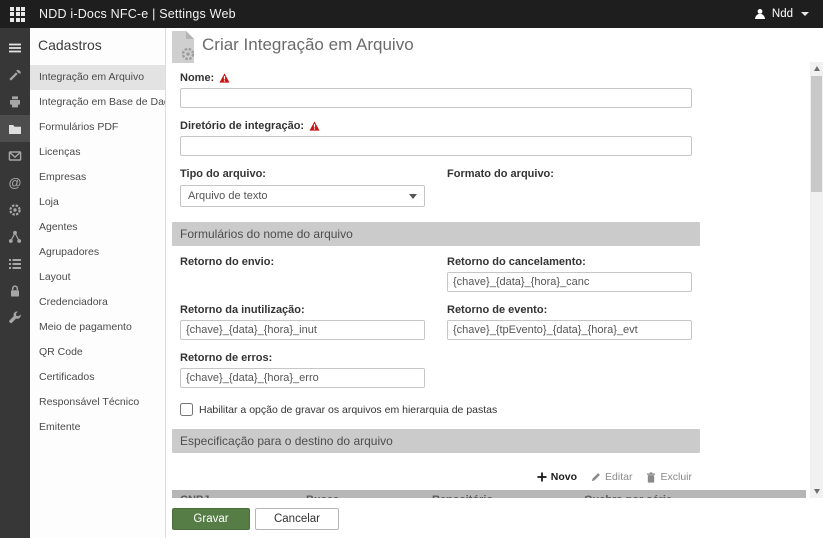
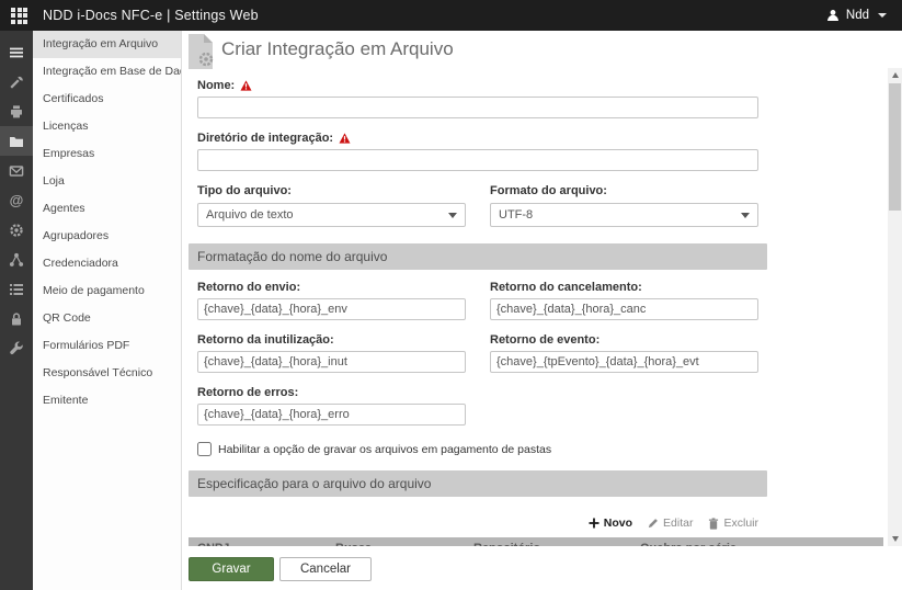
  NDD i-Docs NFC-e | Settings Web
  Ndd
  @
- Cadastros
  Integração em Arquivo
  Integração em Base de Da
- Formulários PDF
+ Certificados
  Licenças
  Empresas
  Loja
  Agentes
  Agrupadores
- Layout
  Credenciadora
  Meio de pagamento
  QR Code
- Certificados
+ Formulários PDF
  Responsável Técnico
  Emitente
  Criar Integração em Arquivo
  Nome:
  Diretório de integração:
  Tipo do arquivo:
  Arquivo de texto
  Formato do arquivo:
+ UTF-8
- Formulários do nome do arquivo
+ Formatação do nome do arquivo
  Retorno do envio:
+ {chave}_{data}_{hora}_env
  Retorno do cancelamento:
  {chave}_{data}_{hora}_canc
  Retorno da inutilização:
  {chave}_{data}_{hora}_inut
  Retorno de evento:
  {chave}_{tpEvento}_{data}_{hora}_evt
  Retorno de erros:
  {chave}_{data}_{hora}_erro
- Habilitar a opção de gravar os arquivos em hierarquia de pastas
+ Habilitar a opção de gravar os arquivos em pagamento de pastas
- Especificação para o destino do arquivo
+ Especificação para o arquivo do arquivo
  Novo
  Editar
  Excluir
  Gravar
  Cancelar
